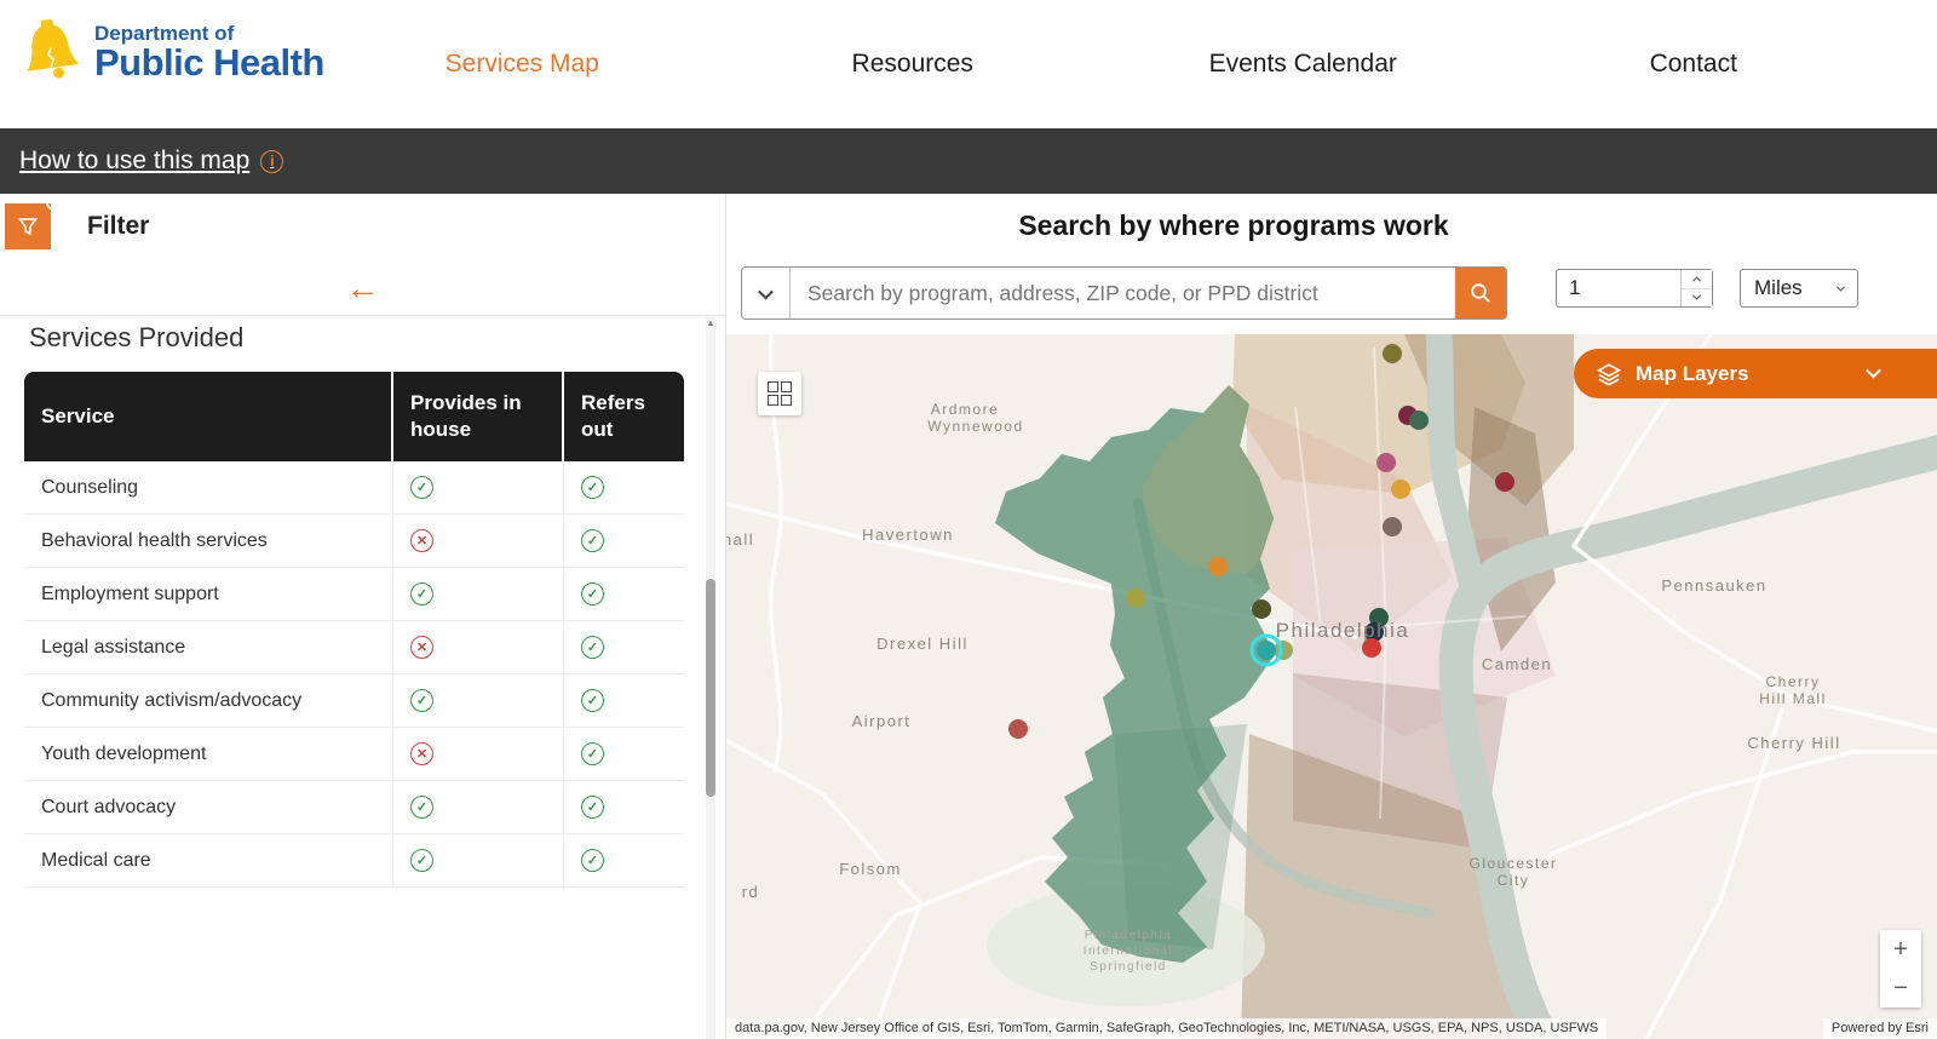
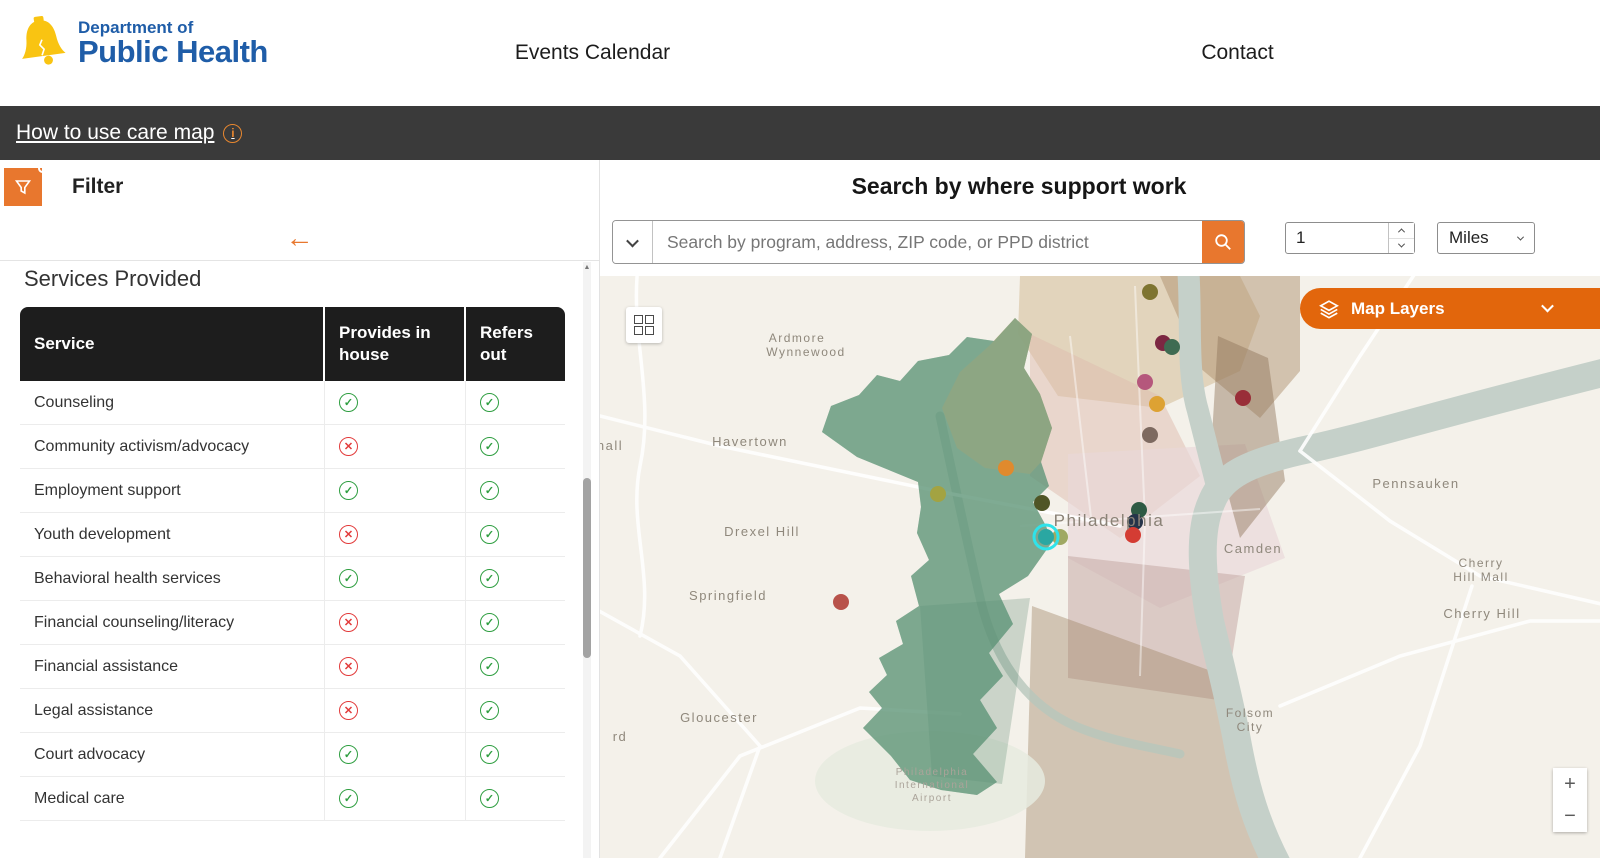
  Department of
  Public Health
- Services Map
- Resources
  Events Calendar
  Contact
- How to use this map
+ How to use care map
  i
  Filter
  ←
  Services Provided
  Service	Provides in house	Refers out
  Counseling	✓	✓
- Behavioral health services	✕	✓
+ Community activism/advocacy	✕	✓
  Employment support	✓	✓
- Legal assistance	✕	✓
+ Youth development	✕	✓
- Community activism/advocacy	✓	✓
+ Behavioral health services	✓	✓
+ Financial counseling/literacy	✕	✓
+ Financial assistance	✕	✓
- Youth development	✕	✓
+ Legal assistance	✕	✓
  Court advocacy	✓	✓
  Medical care	✓	✓
- Search by where programs work
+ Search by where support work
  Search by program, address, ZIP code, or PPD district
  1
  Miles
  Ardmore
  Wynnewood
  nall
  Havertown
  Drexel Hill
- Airport
+ Springfield
- Folsom
+ Gloucester
  rd
  Philadelphia
  Camden
  Pennsauken
  Cherry
  Hill Mall
  Cherry Hill
- Gloucester
+ Folsom
  City
  Philadelphia
  International
- Springfield
+ Airport
  Map Layers
  +
  −
- data.pa.gov, New Jersey Office of GIS, Esri, TomTom, Garmin, SafeGraph, GeoTechnologies, Inc, METI/NASA, USGS, EPA, NPS, USDA, USFWS
- Powered by Esri
